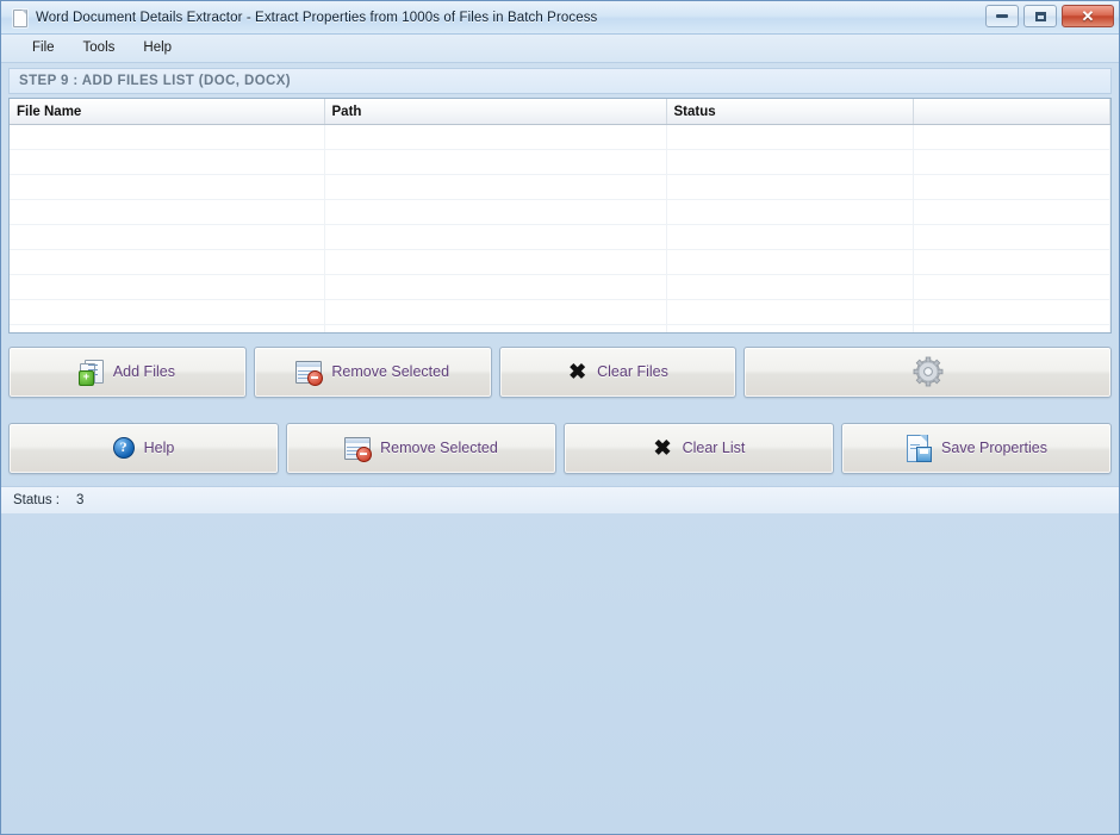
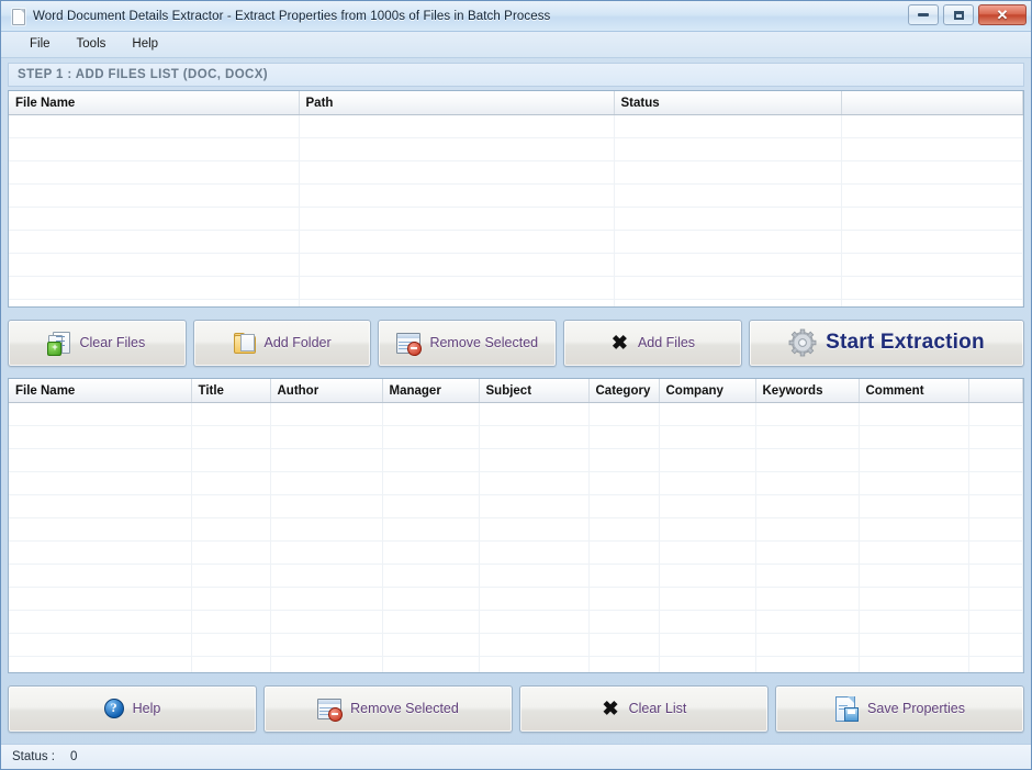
  Word Document Details Extractor - Extract Properties from 1000s of Files in Batch Process
  ✕
  File
  Tools
  Help
- STEP 9 : ADD FILES LIST (DOC, DOCX)
+ STEP 1 : ADD FILES LIST (DOC, DOCX)
  File Name	Path	Status
  +
- Add Files
+ Clear Files
+ Add Folder
  Remove Selected
  ✖
- Clear Files
+ Add Files
+ Start Extraction
+ File Name	Title	Author	Manager	Subject	Category	Company	Keywords	Comment
  ?
  Help
  Remove Selected
  ✖
  Clear List
  Save Properties
  Status :
- 3
+ 0
